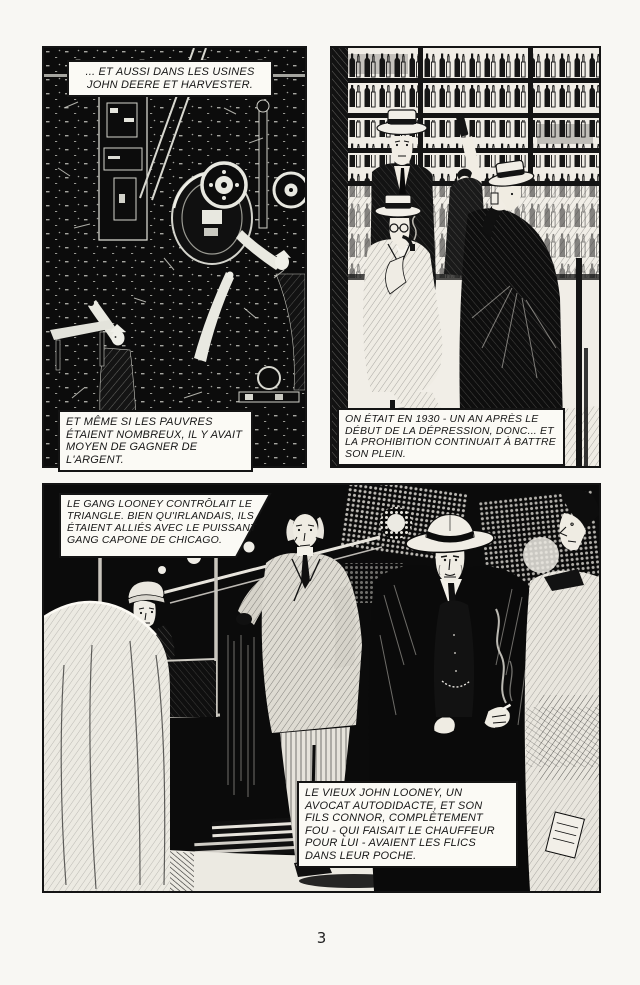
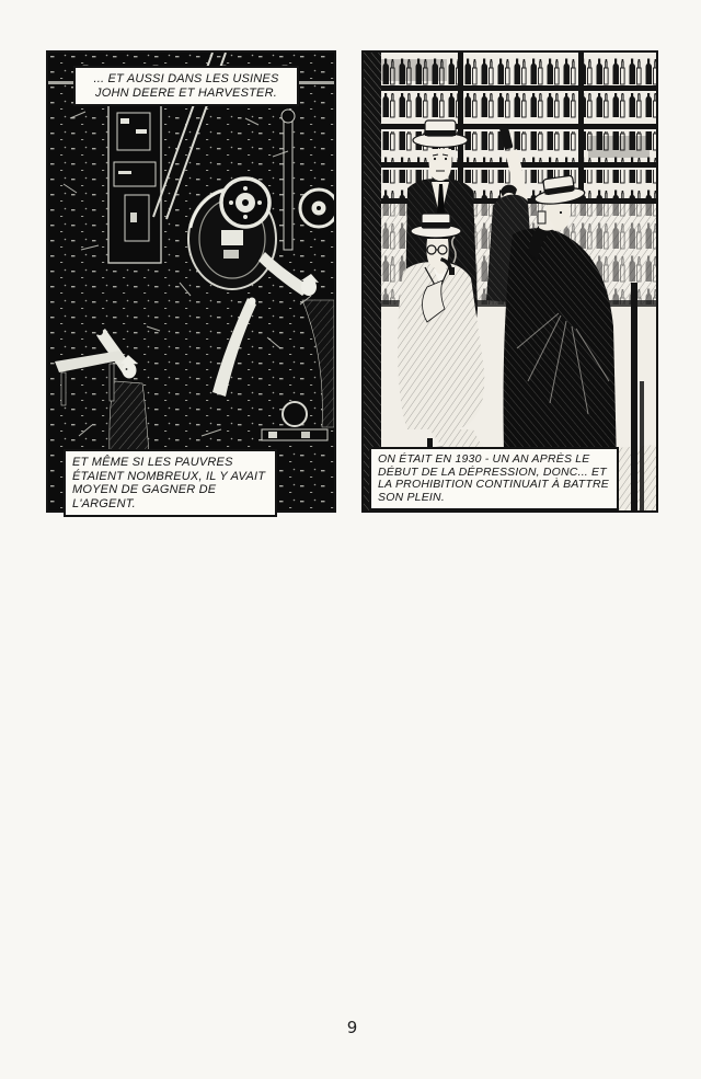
  ... ET AUSSI DANS LES USINES
  JOHN DEERE ET HARVESTER.
  ET MÊME SI LES PAUVRES
  ÉTAIENT NOMBREUX, IL Y AVAIT
  MOYEN DE GAGNER DE L'ARGENT.
  ON ÉTAIT EN 1930 - UN AN APRÈS LE
  DÉBUT DE LA DÉPRESSION, DONC... ET
  LA PROHIBITION CONTINUAIT À BATTRE
  SON PLEIN.
- LE GANG LOONEY CONTRÔLAIT LE
- TRIANGLE. BIEN QU'IRLANDAIS, ILS
- ÉTAIENT ALLIÉS AVEC LE PUISSANT
- GANG CAPONE DE CHICAGO.
- LE VIEUX JOHN LOONEY, UN
- AVOCAT AUTODIDACTE, ET SON
- FILS CONNOR, COMPLÈTEMENT
- FOU - QUI FAISAIT LE CHAUFFEUR
- POUR LUI - AVAIENT LES FLICS
- DANS LEUR POCHE.
- 3
+ 9
